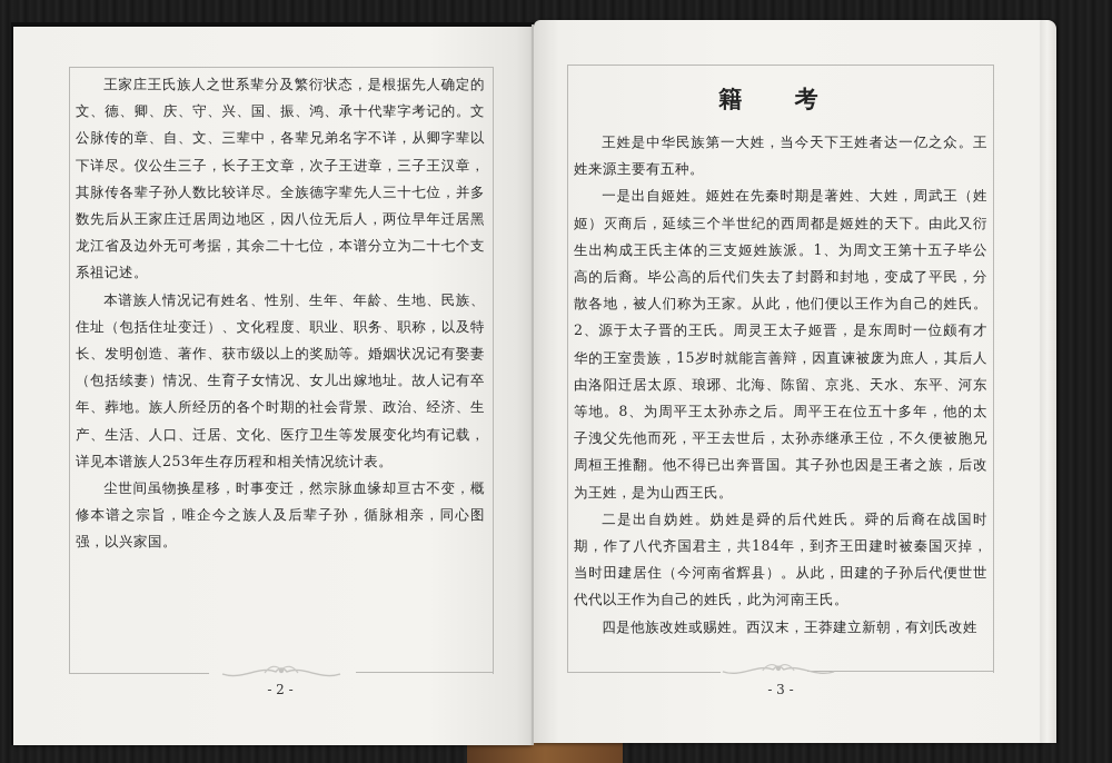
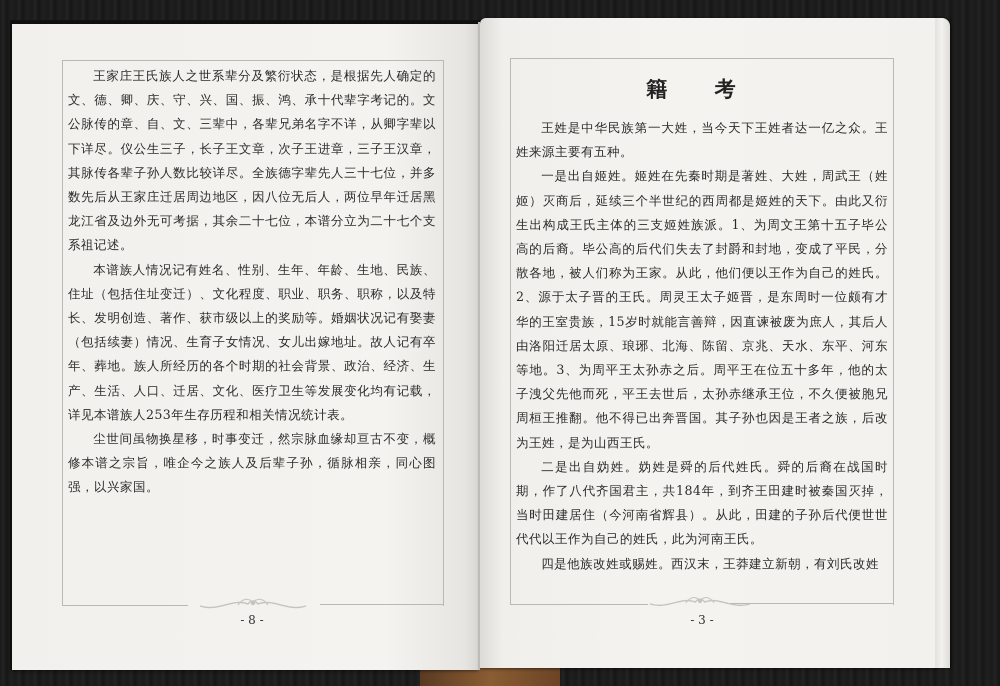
- - 2 -
+ - 8 -
  王家庄王氏族人之世系辈分及繁衍状态，是根据先人确定的文、德、卿、庆、守、兴、国、振、鸿、承十代辈字考记的。文公脉传的章、自、文、三辈中，各辈兄弟名字不详，从卿字辈以下详尽。仪公生三子，长子王文章，次子王进章，三子王汉章，其脉传各辈子孙人数比较详尽。全族德字辈先人三十七位，并多数先后从王家庄迁居周边地区，因八位无后人，两位早年迁居黑龙江省及边外无可考据，其余二十七位，本谱分立为二十七个支系祖记述。
  本谱族人情况记有姓名、性别、生年、年龄、生地、民族、住址（包括住址变迁）、文化程度、职业、职务、职称，以及特长、发明创造、著作、获市级以上的奖励等。婚姻状况记有娶妻（包括续妻）情况、生育子女情况、女儿出嫁地址。故人记有卒年、葬地。族人所经历的各个时期的社会背景、政治、经济、生产、生活、人口、迁居、文化、医疗卫生等发展变化均有记载，详见本谱族人253年生存历程和相关情况统计表。
  尘世间虽物换星移，时事变迁，然宗脉血缘却亘古不变，概修本谱之宗旨，唯企今之族人及后辈子孙，循脉相亲，同心图强，以兴家国。
  - 3 -
  籍 考
  王姓是中华民族第一大姓，当今天下王姓者达一亿之众。王姓来源主要有五种。
- 一是出自姬姓。姬姓在先秦时期是著姓、大姓，周武王（姓姬）灭商后，延续三个半世纪的西周都是姬姓的天下。由此又衍生出构成王氏主体的三支姬姓族派。1、为周文王第十五子毕公高的后裔。毕公高的后代们失去了封爵和封地，变成了平民，分散各地，被人们称为王家。从此，他们便以王作为自己的姓氏。2、源于太子晋的王氏。周灵王太子姬晋，是东周时一位颇有才华的王室贵族，15岁时就能言善辩，因直谏被废为庶人，其后人由洛阳迁居太原、琅琊、北海、陈留、京兆、天水、东平、河东等地。8、为周平王太孙赤之后。周平王在位五十多年，他的太子洩父先他而死，平王去世后，太孙赤继承王位，不久便被胞兄周桓王推翻。他不得已出奔晋国。其子孙也因是王者之族，后改为王姓，是为山西王氏。
+ 一是出自姬姓。姬姓在先秦时期是著姓、大姓，周武王（姓姬）灭商后，延续三个半世纪的西周都是姬姓的天下。由此又衍生出构成王氏主体的三支姬姓族派。1、为周文王第十五子毕公高的后裔。毕公高的后代们失去了封爵和封地，变成了平民，分散各地，被人们称为王家。从此，他们便以王作为自己的姓氏。2、源于太子晋的王氏。周灵王太子姬晋，是东周时一位颇有才华的王室贵族，15岁时就能言善辩，因直谏被废为庶人，其后人由洛阳迁居太原、琅琊、北海、陈留、京兆、天水、东平、河东等地。3、为周平王太孙赤之后。周平王在位五十多年，他的太子洩父先他而死，平王去世后，太孙赤继承王位，不久便被胞兄周桓王推翻。他不得已出奔晋国。其子孙也因是王者之族，后改为王姓，是为山西王氏。
  二是出自妫姓。妫姓是舜的后代姓氏。舜的后裔在战国时期，作了八代齐国君主，共184年，到齐王田建时被秦国灭掉，当时田建居住（今河南省辉县）。从此，田建的子孙后代便世世代代以王作为自己的姓氏，此为河南王氏。
  四是他族改姓或赐姓。西汉末，王莽建立新朝，有刘氏改姓
